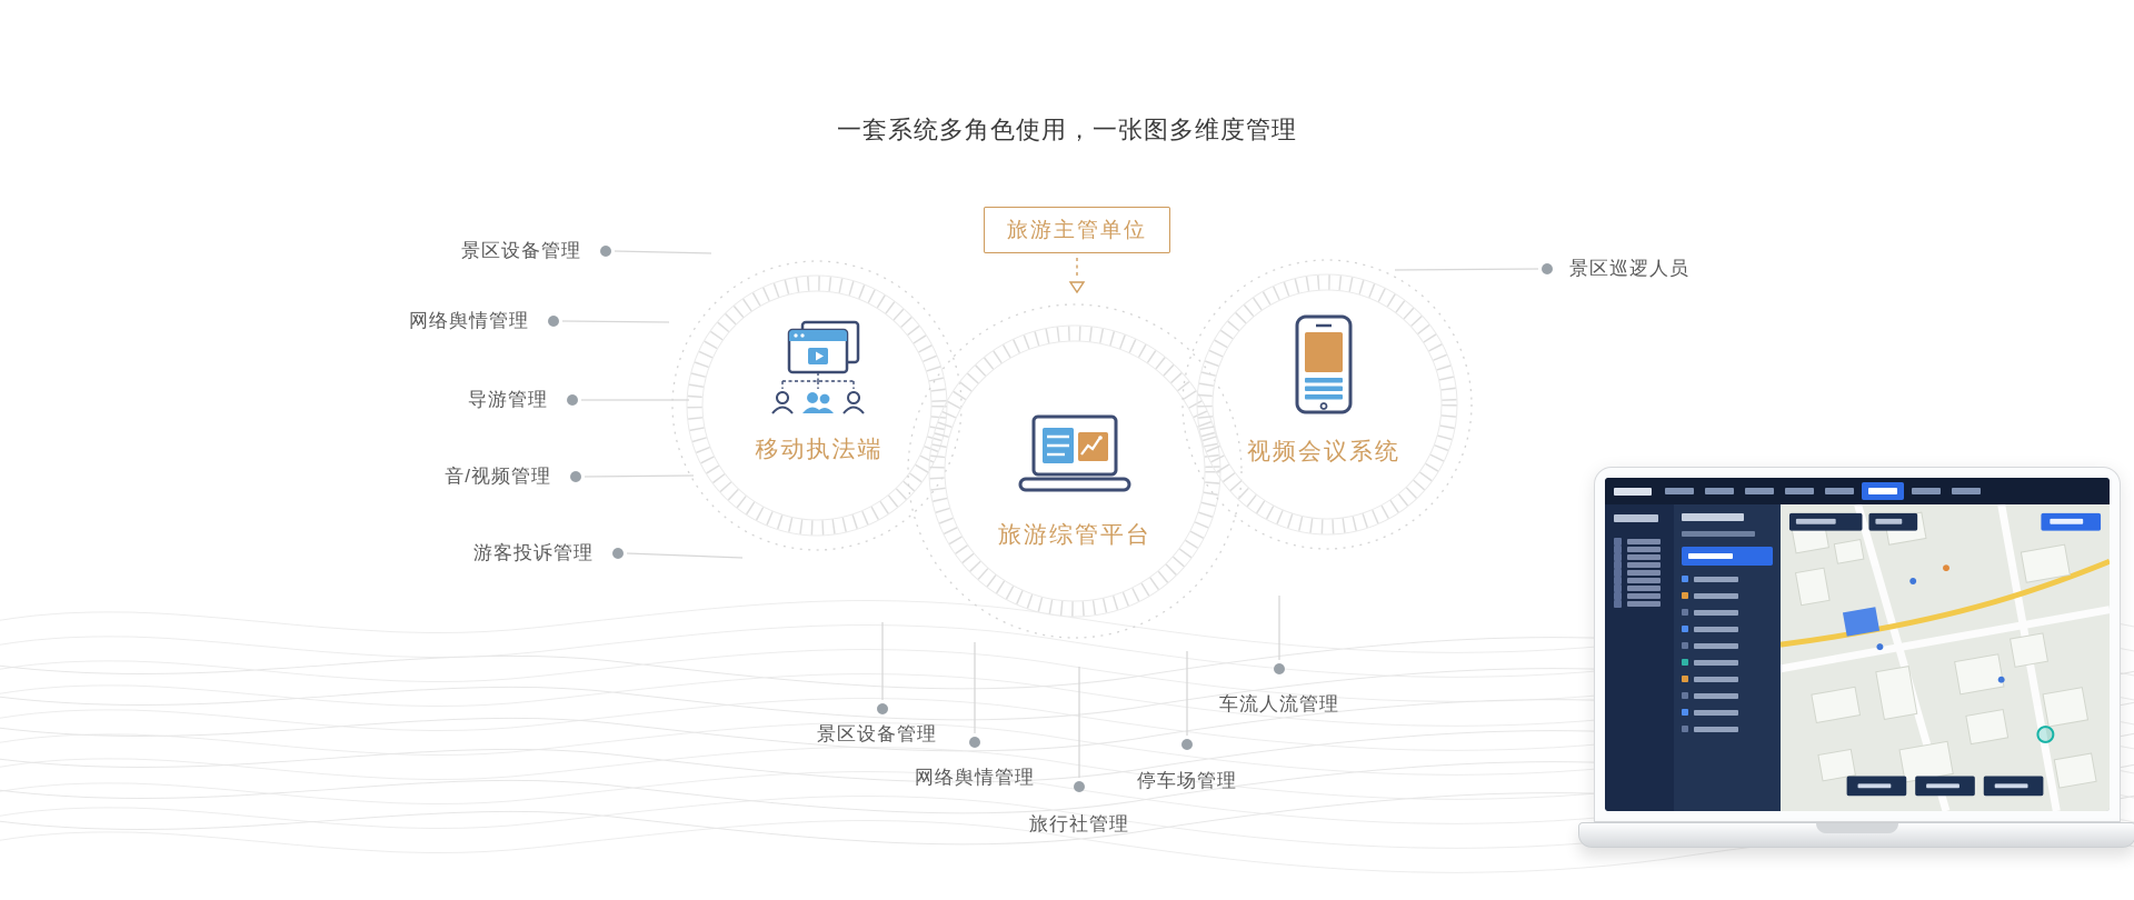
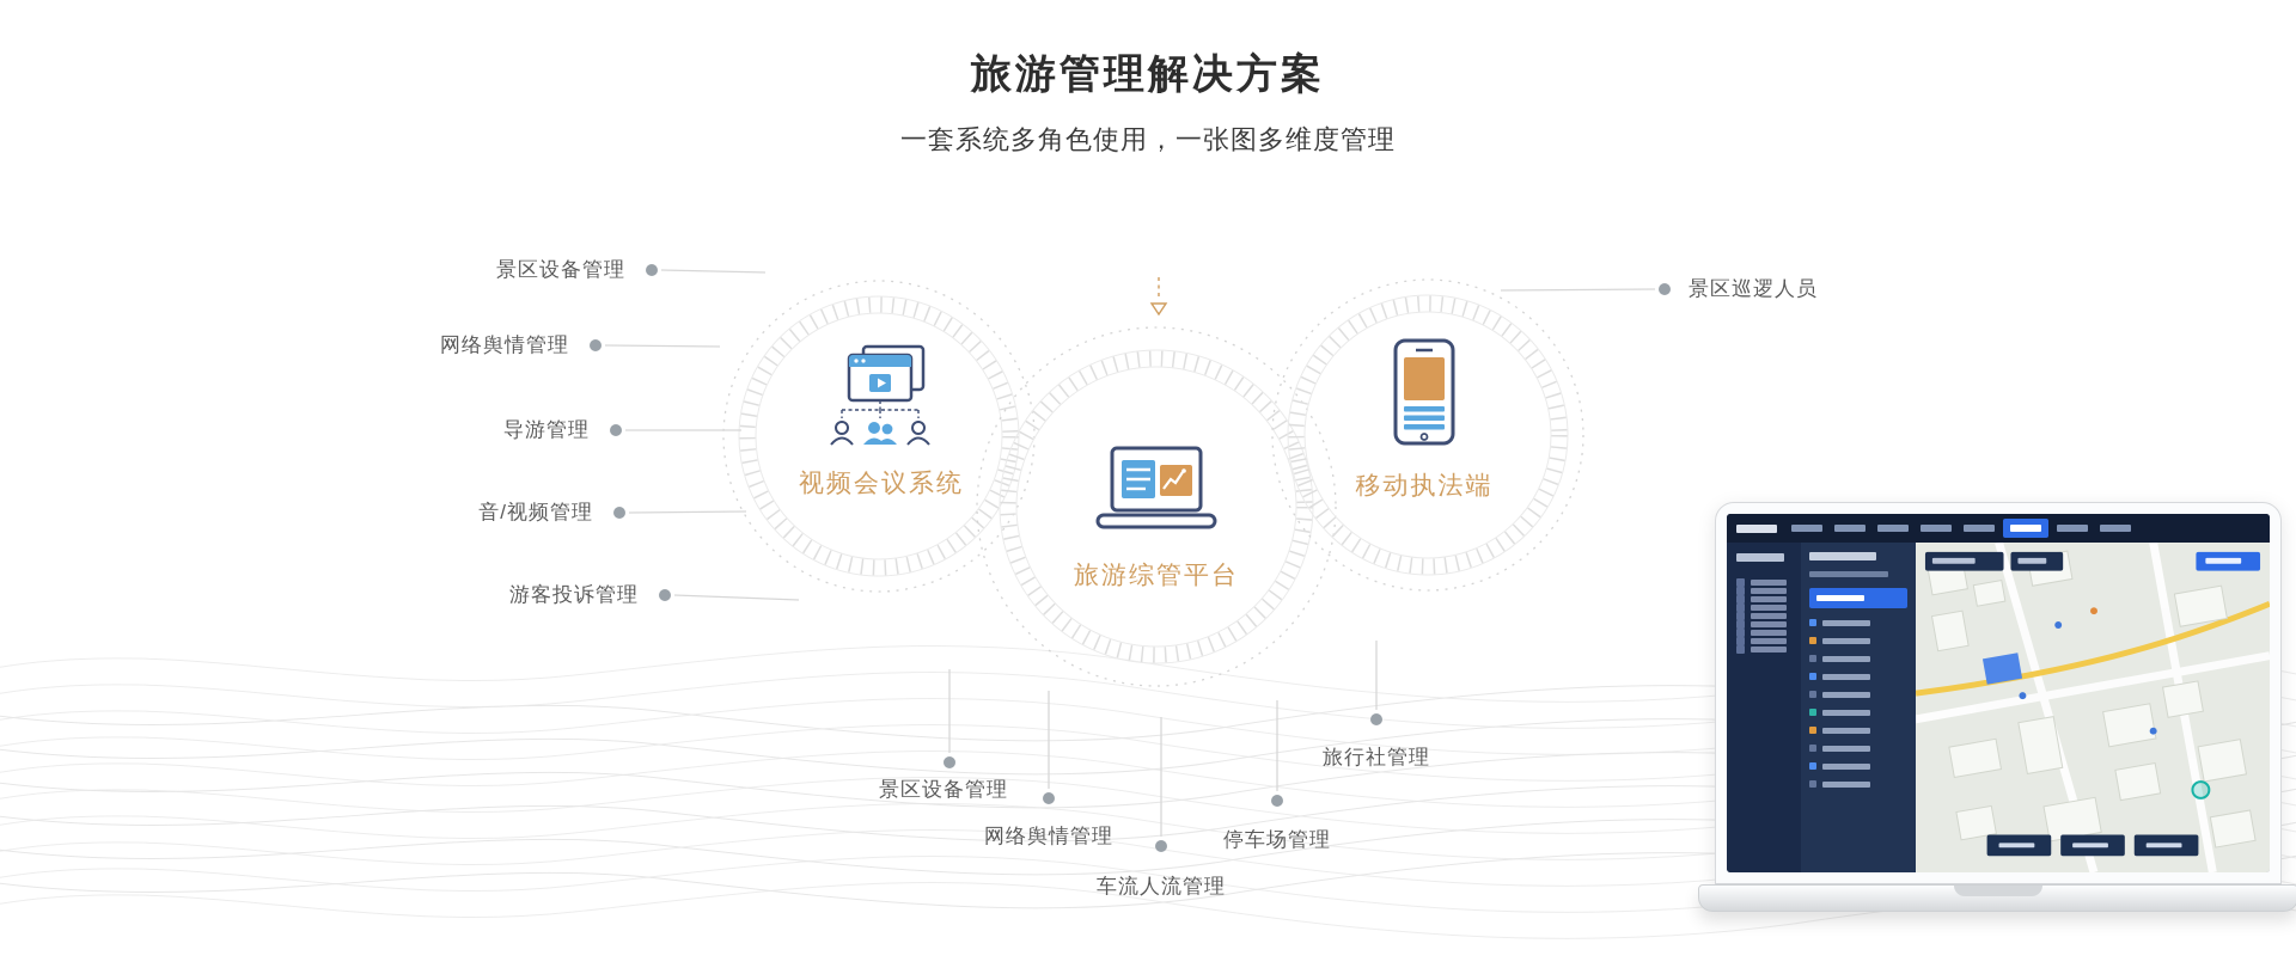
+ 旅游管理解决方案
  一套系统多角色使用，一张图多维度管理
- 旅游主管单位
- 移动执法端
+ 视频会议系统
  旅游综管平台
- 视频会议系统
+ 移动执法端
  景区设备管理
  网络舆情管理
  导游管理
  音/视频管理
  游客投诉管理
  景区巡逻人员
  景区设备管理
  网络舆情管理
- 旅行社管理
+ 车流人流管理
  停车场管理
- 车流人流管理
+ 旅行社管理
